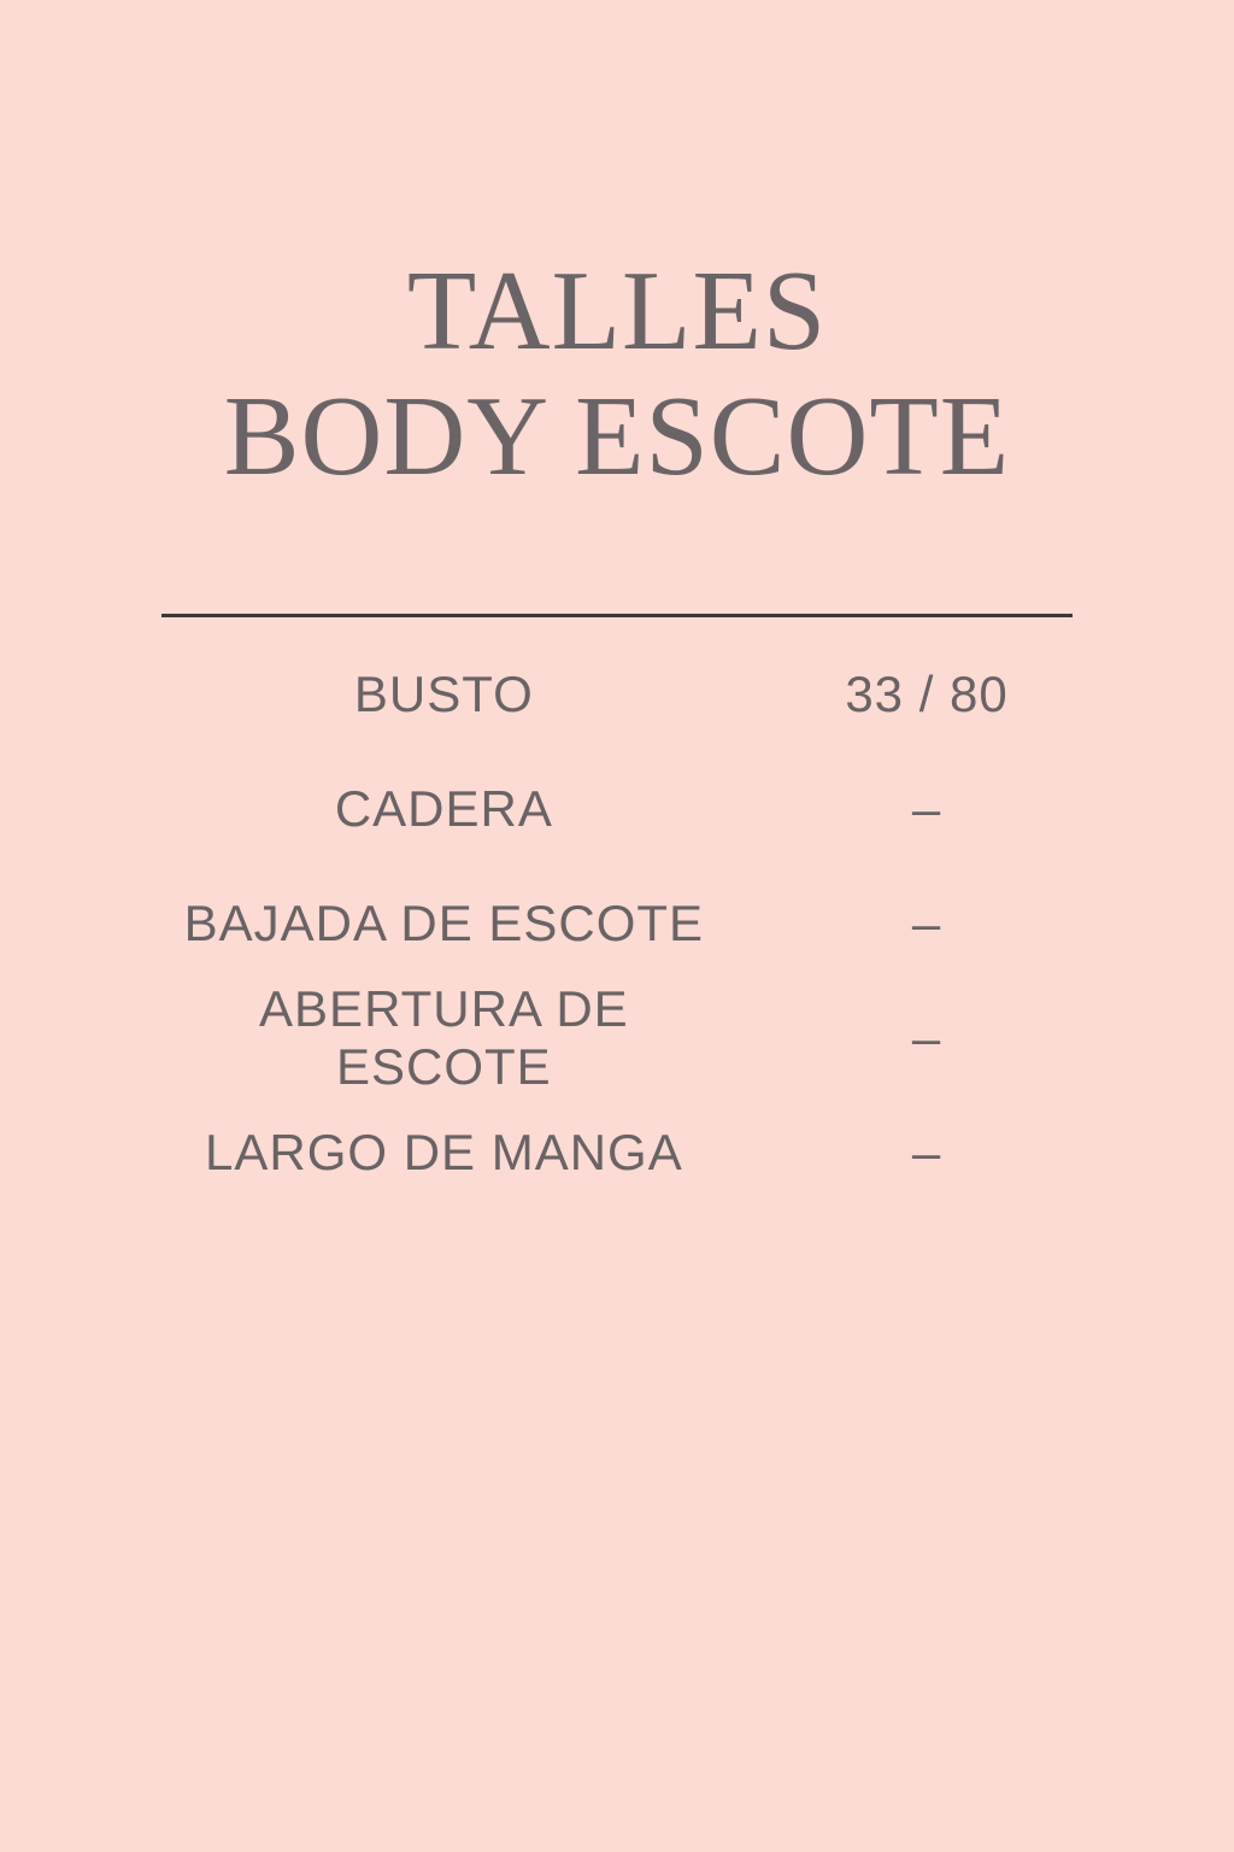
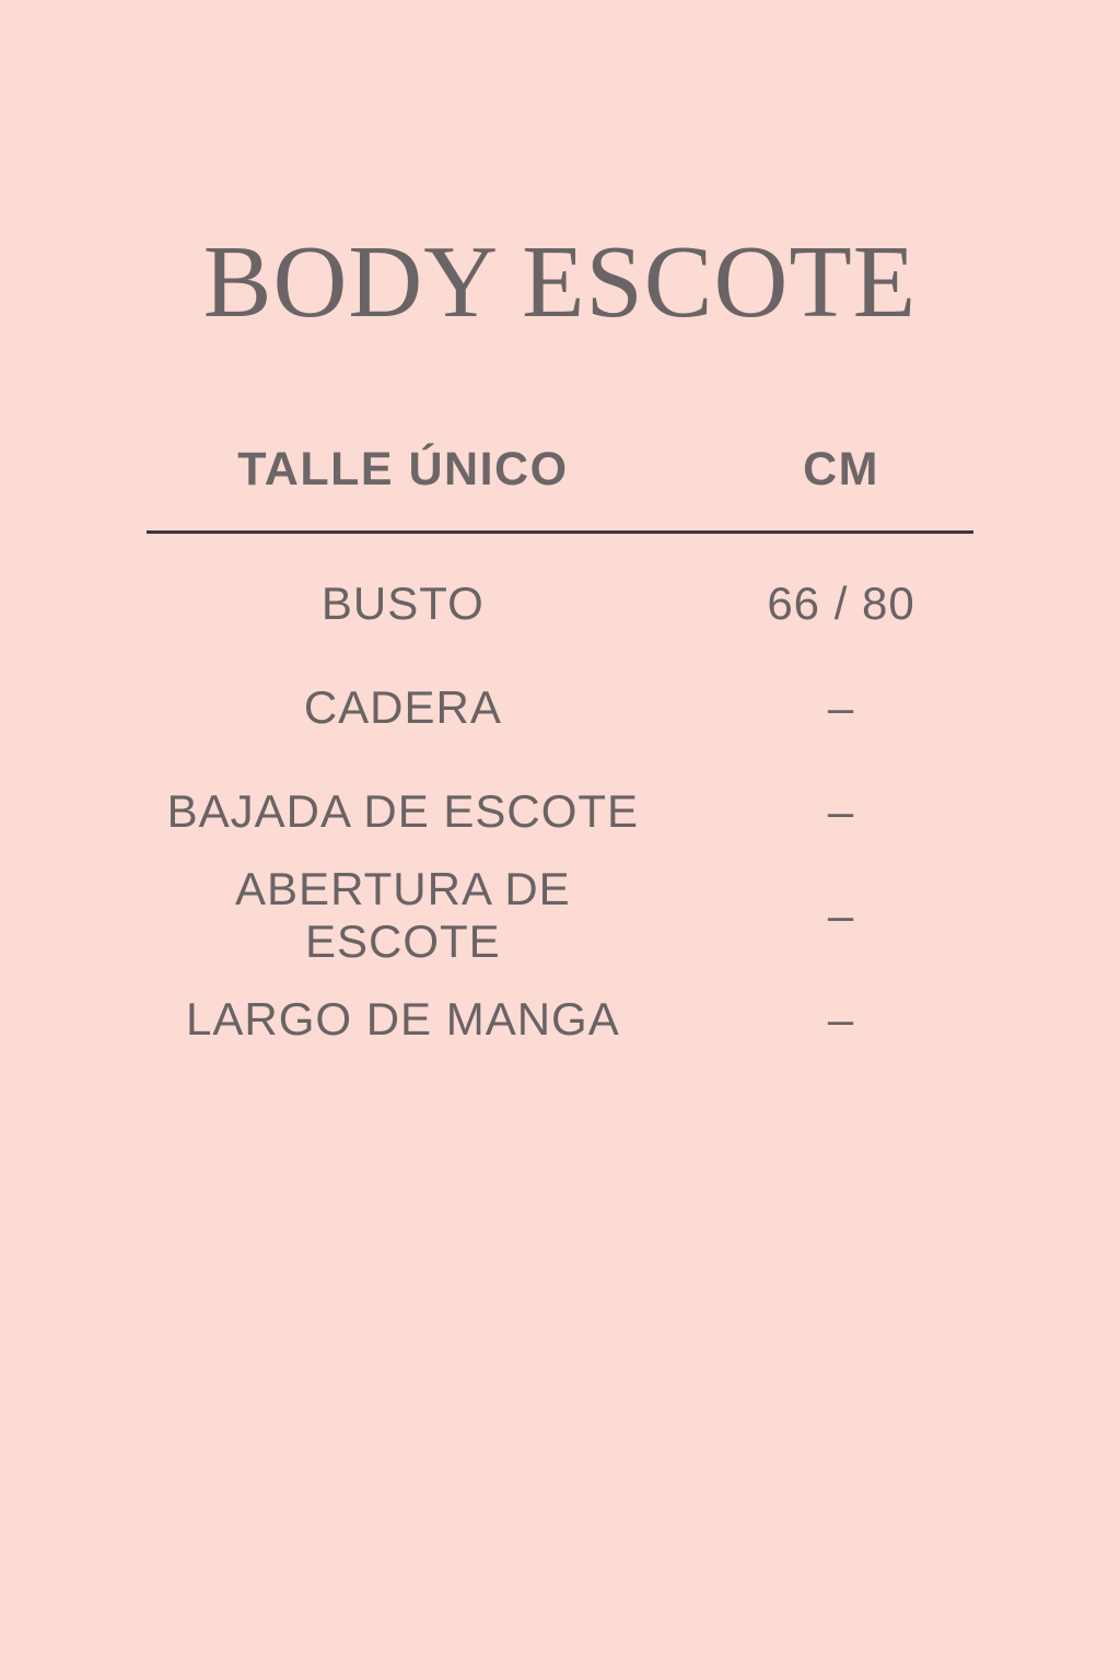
- TALLES
  BODY ESCOTE
+ TALLE ÚNICO
+ CM
  BUSTO
- 33 / 80
+ 66 / 80
  CADERA
  –
  BAJADA DE ESCOTE
  –
  ABERTURA DE ESCOTE
  –
  LARGO DE MANGA
  –
